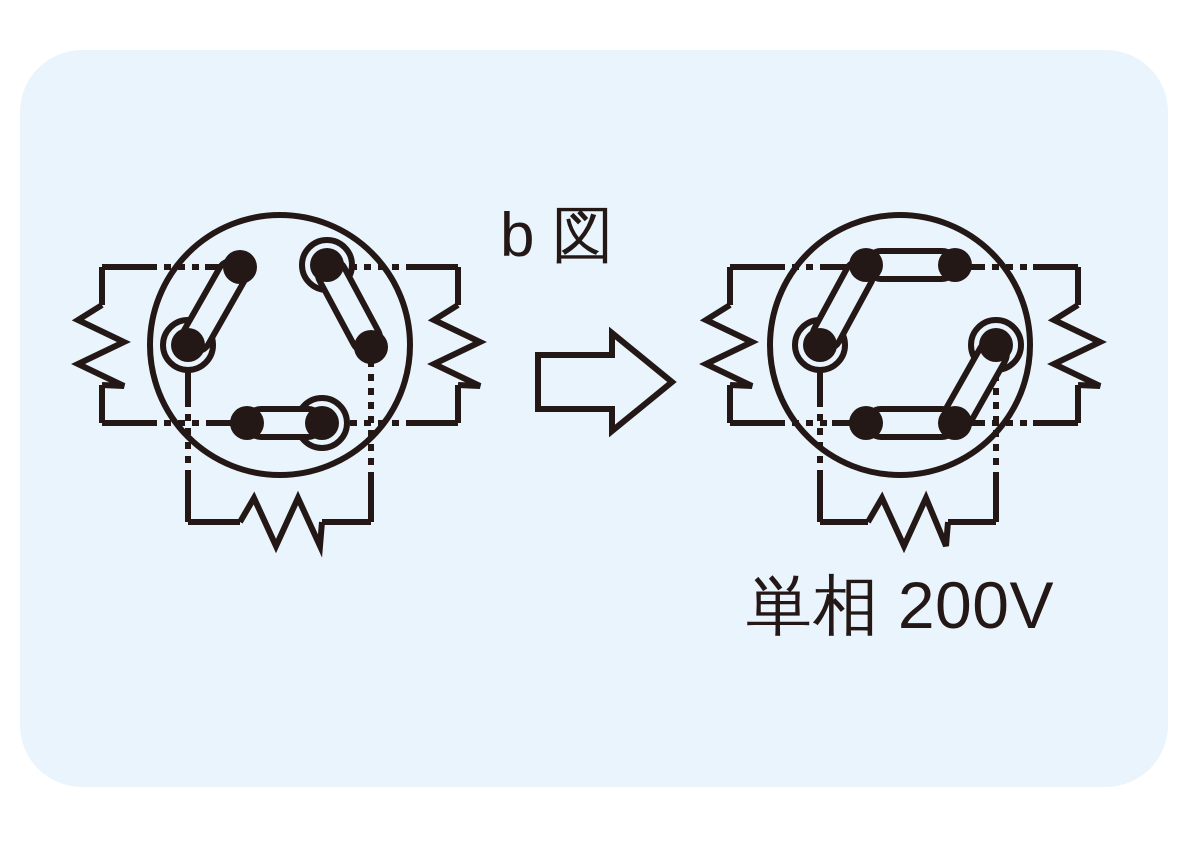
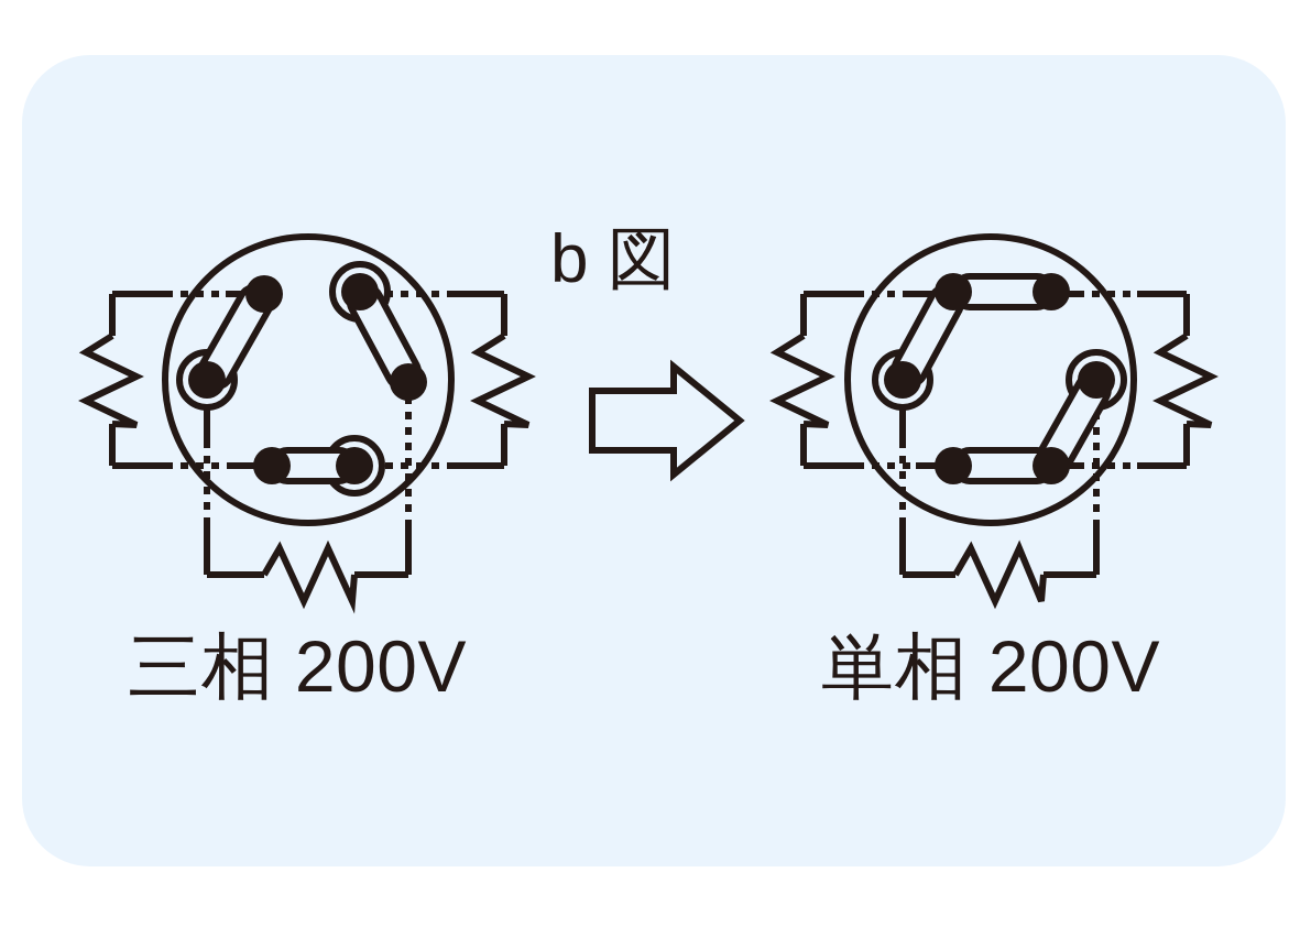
  b 図
+ 三相 200V
  単相 200V
